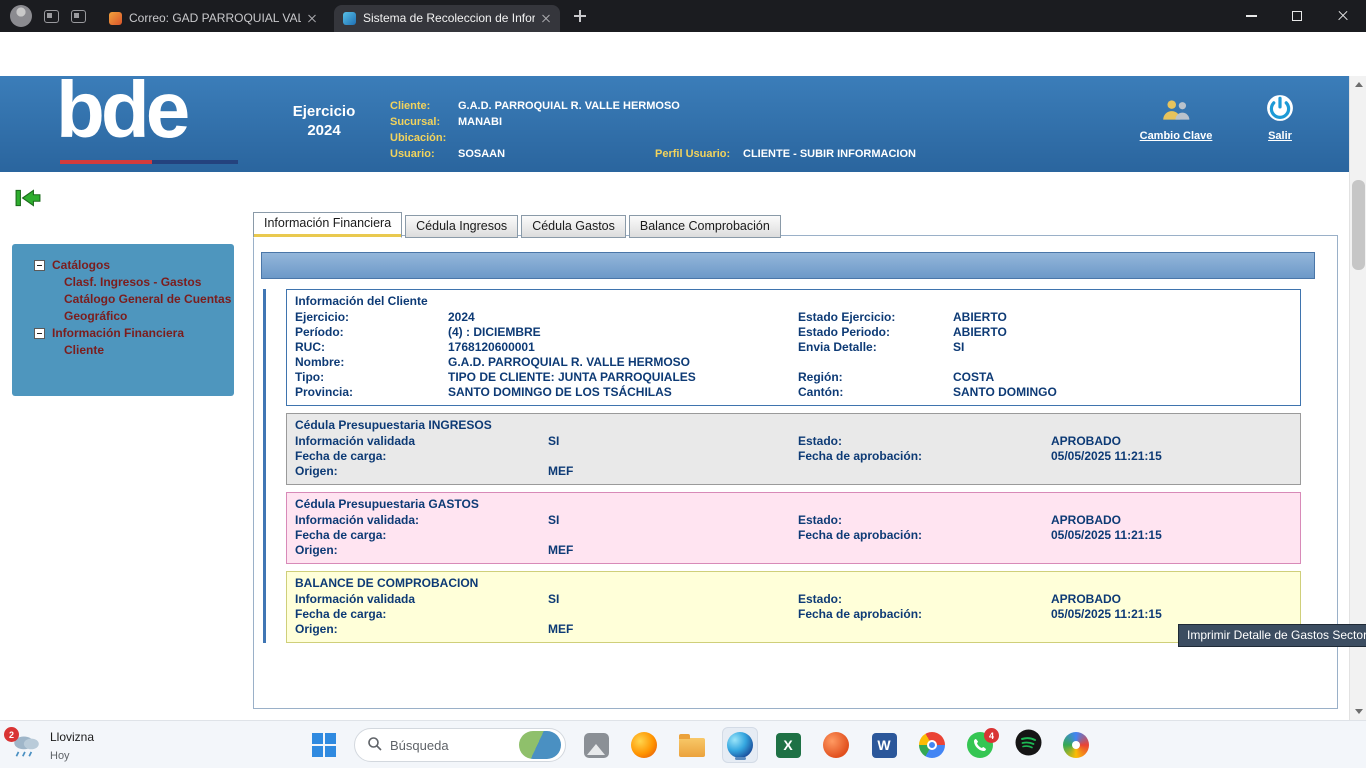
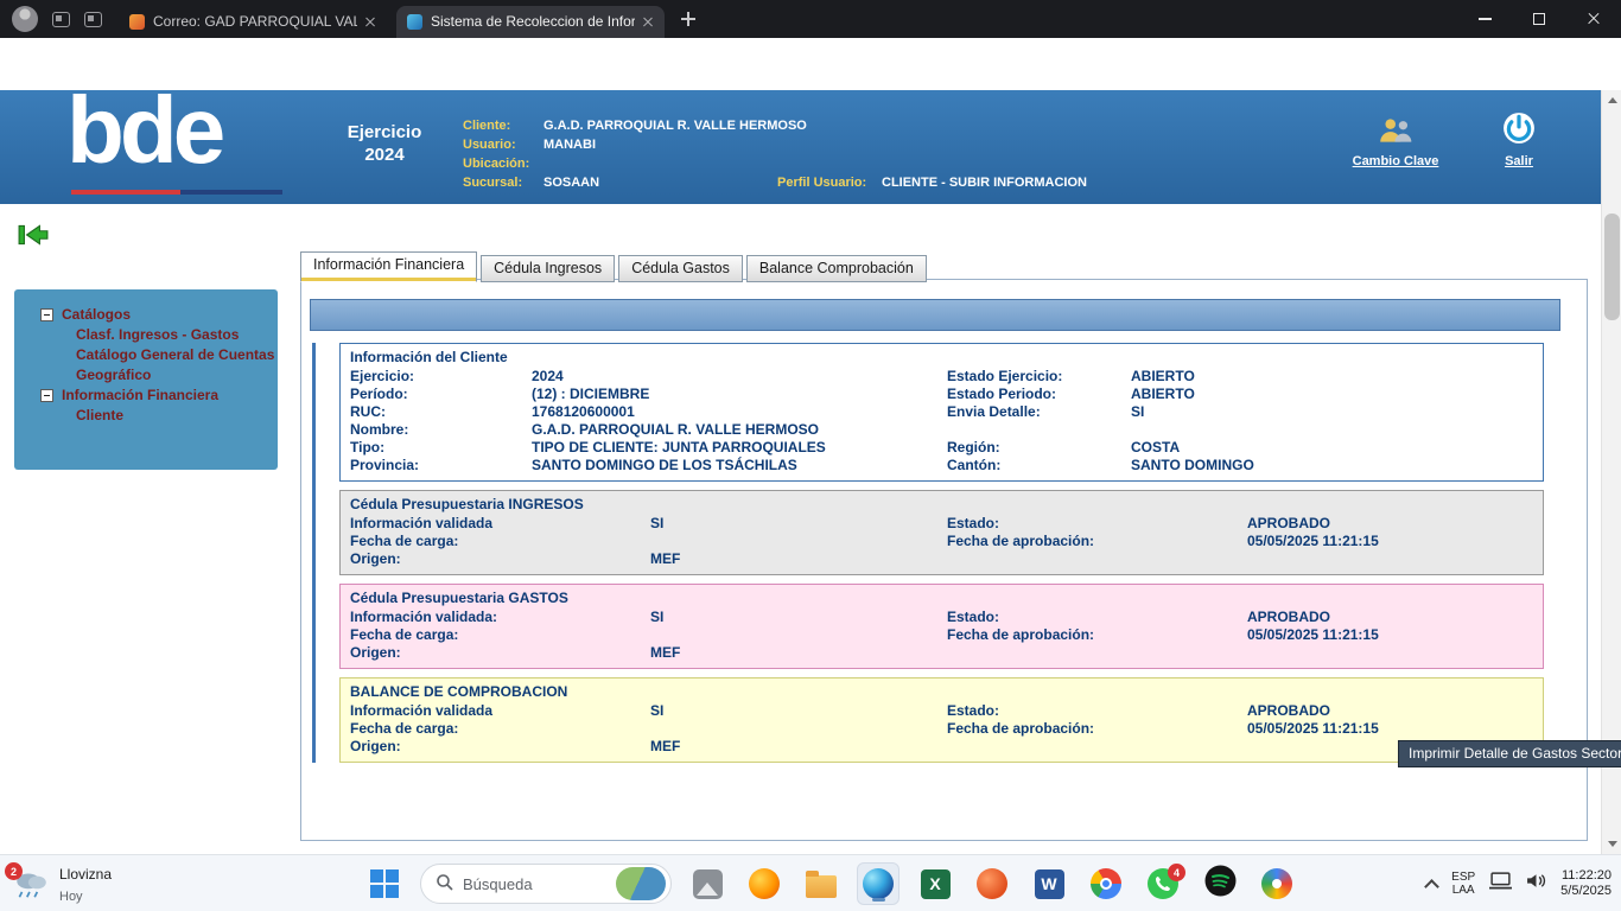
  Correo: GAD PARROQUIAL VAL
  Sistema de Recoleccion de Infor
  bde
  Ejercicio
  2024
  Cliente:
  G.A.D. PARROQUIAL R. VALLE HERMOSO
- Sucursal:
+ Usuario:
  MANABI
  Ubicación:
- Usuario:
+ Sucursal:
  SOSAAN
  Perfil Usuario:
  CLIENTE - SUBIR INFORMACION
  Cambio Clave
  Salir
  Catálogos
  Clasf. Ingresos - Gastos
  Catálogo General de Cuentas
  Geográfico
  Información Financiera
  Cliente
  Información Financiera
  Cédula Ingresos
  Cédula Gastos
  Balance Comprobación
  Información del Cliente
  Ejercicio:
  2024
  Estado Ejercicio:
  ABIERTO
  Período:
- (4) : DICIEMBRE
+ (12) : DICIEMBRE
  Estado Periodo:
  ABIERTO
  RUC:
  1768120600001
  Envia Detalle:
  SI
  Nombre:
  G.A.D. PARROQUIAL R. VALLE HERMOSO
  Tipo:
  TIPO DE CLIENTE: JUNTA PARROQUIALES
  Región:
  COSTA
  Provincia:
  SANTO DOMINGO DE LOS TSÁCHILAS
  Cantón:
  SANTO DOMINGO
  Cédula Presupuestaria INGRESOS
  Información validada
  SI
  Estado:
  APROBADO
  Fecha de carga:
  Fecha de aprobación:
  05/05/2025 11:21:15
  Origen:
  MEF
  Cédula Presupuestaria GASTOS
  Información validada:
  SI
  Estado:
  APROBADO
  Fecha de carga:
  Fecha de aprobación:
  05/05/2025 11:21:15
  Origen:
  MEF
  BALANCE DE COMPROBACION
  Información validada
  SI
  Estado:
  APROBADO
  Fecha de carga:
  Fecha de aprobación:
  05/05/2025 11:21:15
  Origen:
  MEF
  Imprimir Detalle de Gastos Sector
  2
  Llovizna
  Hoy
  Búsqueda
  X
  W
  4
+ ESP
+ LAA
+ 11:22:20
+ 5/5/2025
